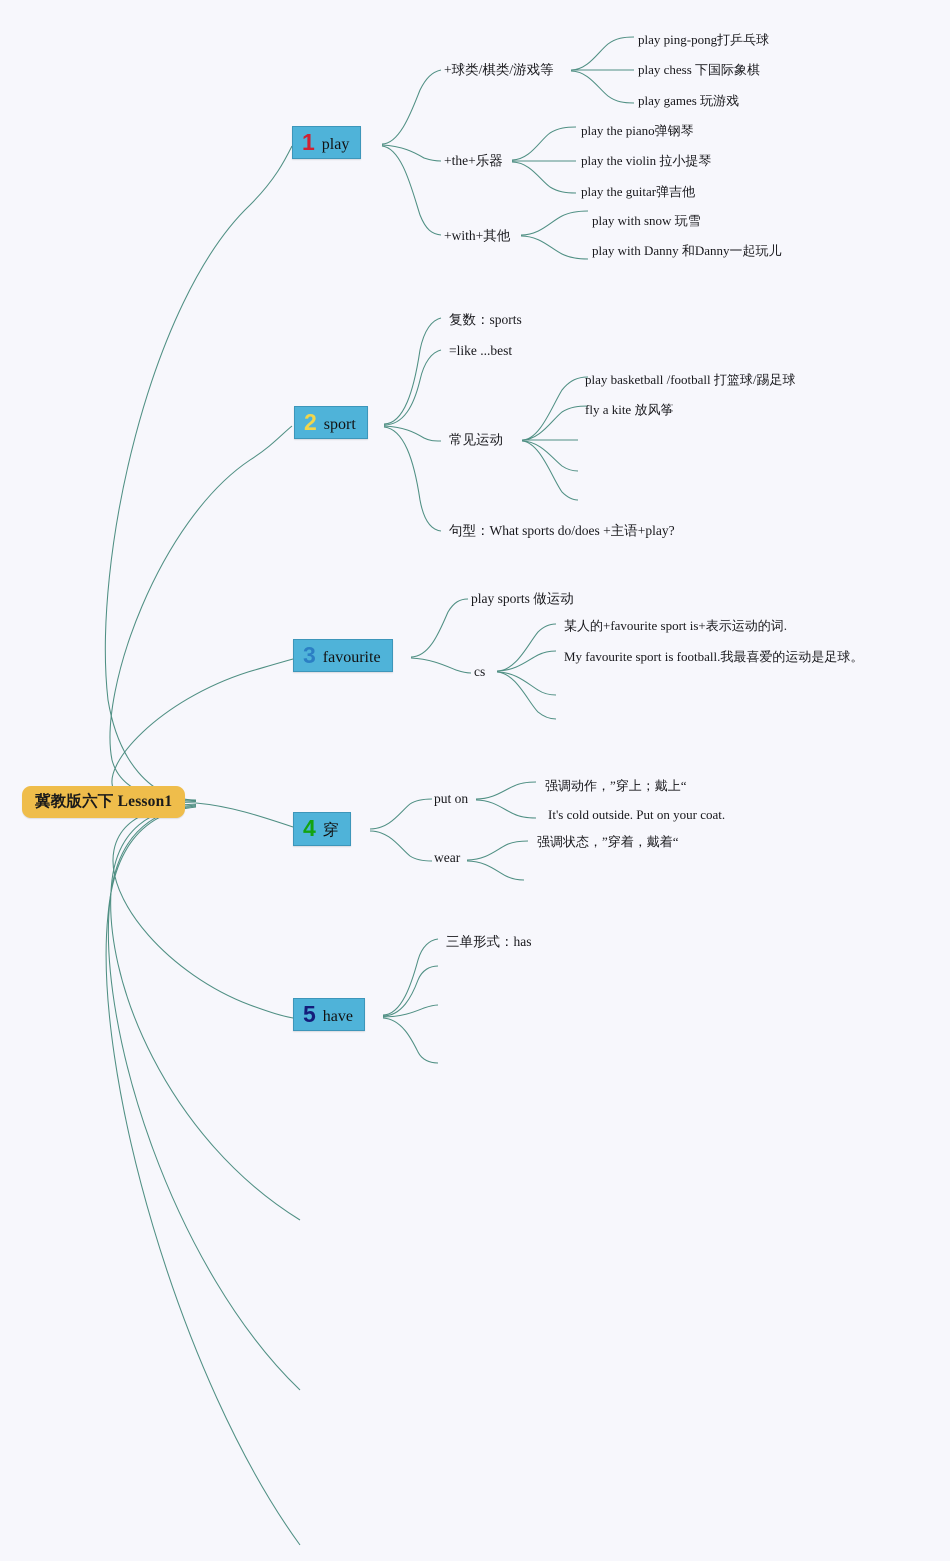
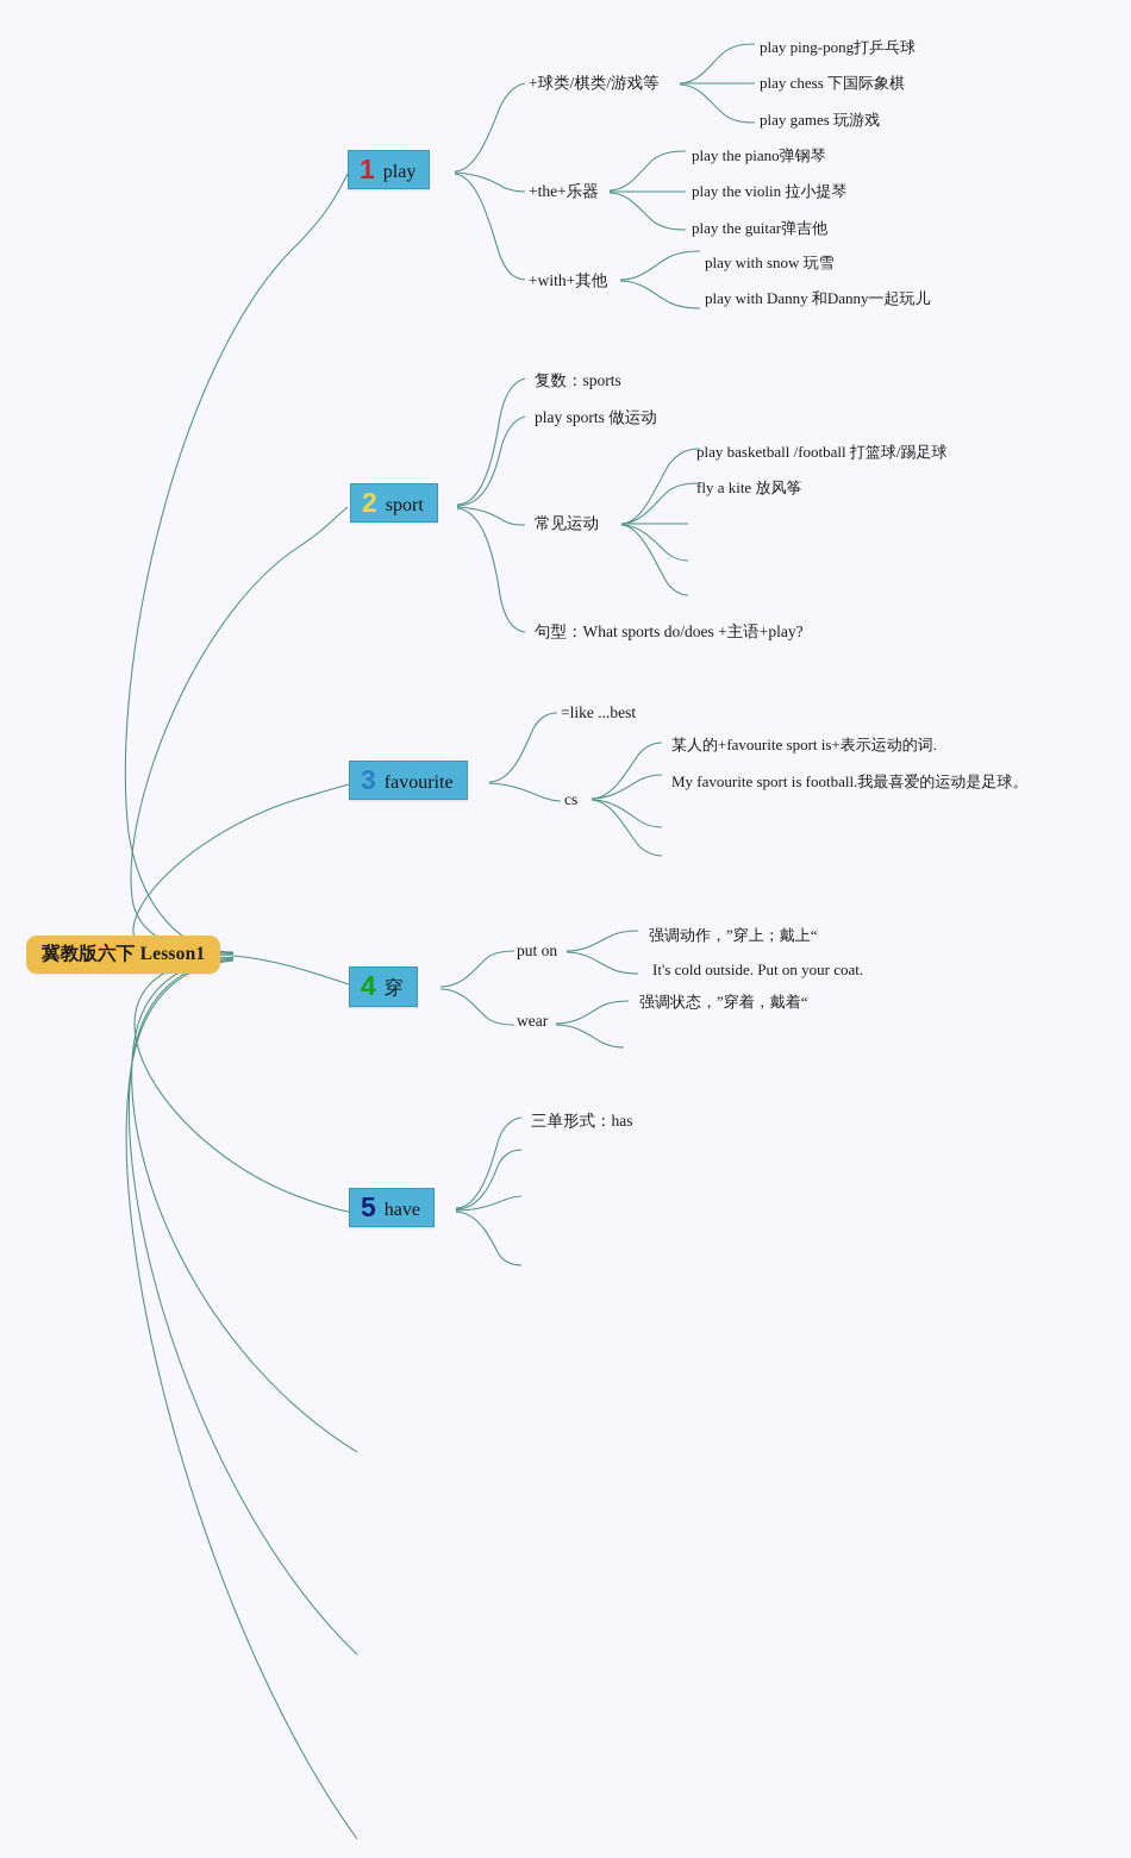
  冀教版六下 Lesson1
  1
  play
  +球类/棋类/游戏等
  +the+乐器
  +with+其他
  play ping-pong打乒乓球
  play chess 下国际象棋
  play games 玩游戏
  play the piano弹钢琴
  play the violin 拉小提琴
  play the guitar弹吉他
  play with snow 玩雪
  play with Danny 和Danny一起玩儿
  2
  sport
  复数：sports
- =like ...best
+ play sports 做运动
  常见运动
  句型：What sports do/does +主语+play?
  play basketball /football 打篮球/踢足球
  fly a kite 放风筝
  3
  favourite
- play sports 做运动
+ =like ...best
  cs
  某人的+favourite sport is+表示运动的词.
  My favourite sport is football.我最喜爱的运动是足球。
  4
  穿
  put on
  wear
  强调动作，”穿上；戴上“
  It's cold outside. Put on your coat.
  强调状态，”穿着，戴着“
  5
  have
  三单形式：has
